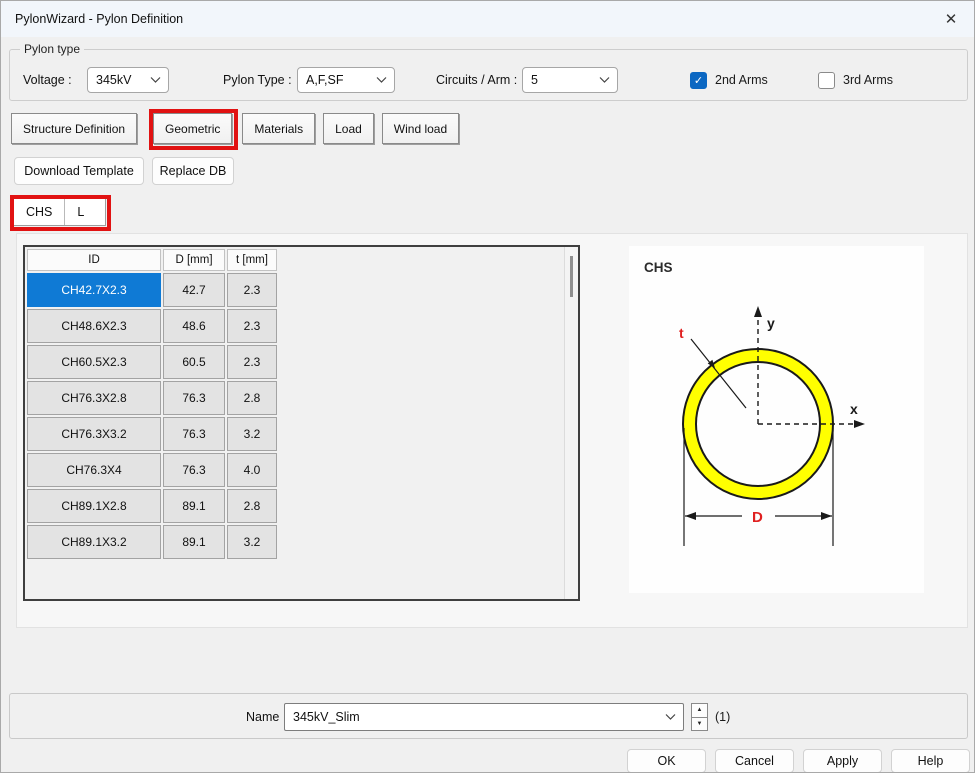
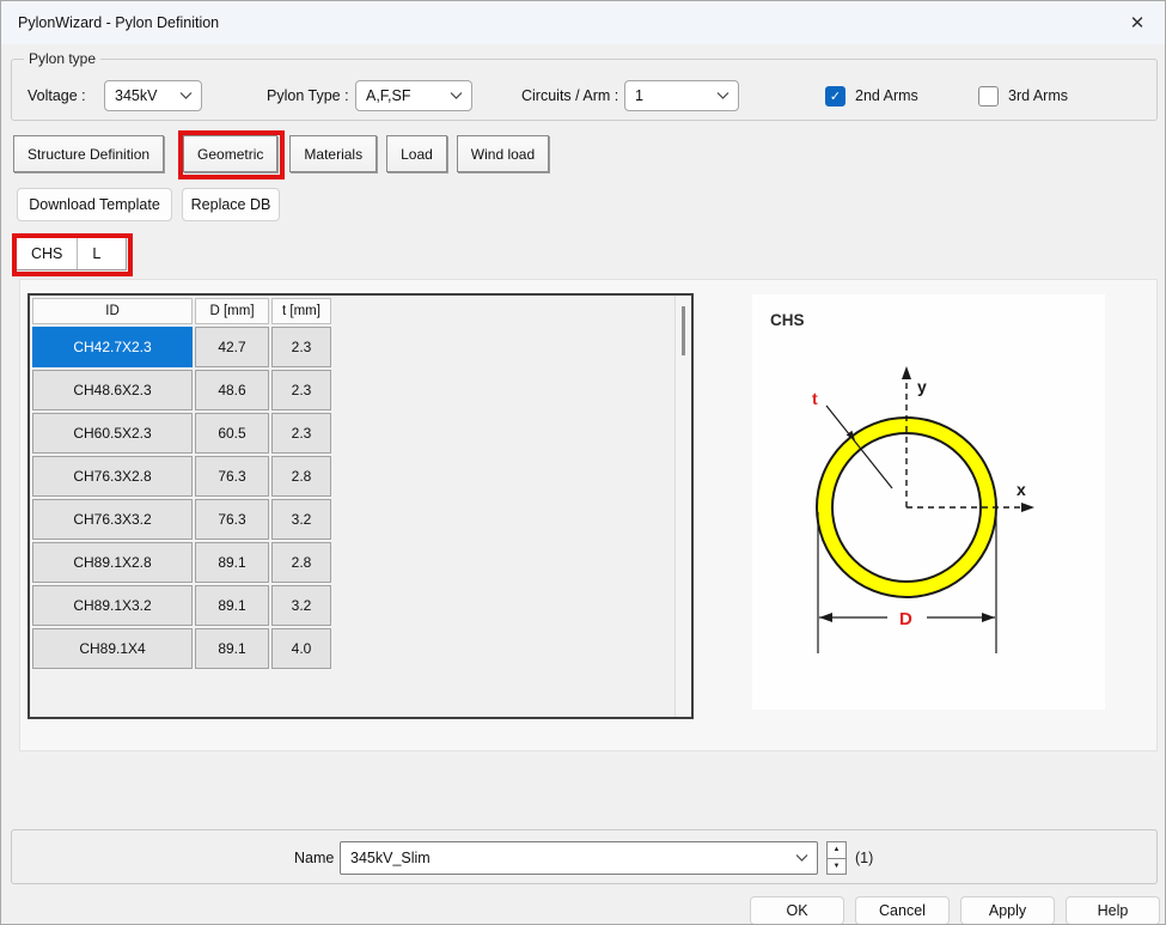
  PylonWizard - Pylon Definition
  ✕
  Pylon type
  Voltage :
  345kV
  Pylon Type :
  A,F,SF
  Circuits / Arm :
- 5
+ 1
  ✓
  2nd Arms
  3rd Arms
  Structure Definition
  Geometric
  Materials
  Load
  Wind load
  Download Template
  Replace DB
  CHS
  L
  ID	D [mm]	t [mm]
  CH42.7X2.3	42.7	2.3
  CH48.6X2.3	48.6	2.3
  CH60.5X2.3	60.5	2.3
  CH76.3X2.8	76.3	2.8
  CH76.3X3.2	76.3	3.2
- CH76.3X4	76.3	4.0
  CH89.1X2.8	89.1	2.8
  CH89.1X3.2	89.1	3.2
+ CH89.1X4	89.1	4.0
  CHS
  y
  x
  t
  D
  Name
  345kV_Slim
  (1)
  OK
  Cancel
  Apply
  Help
